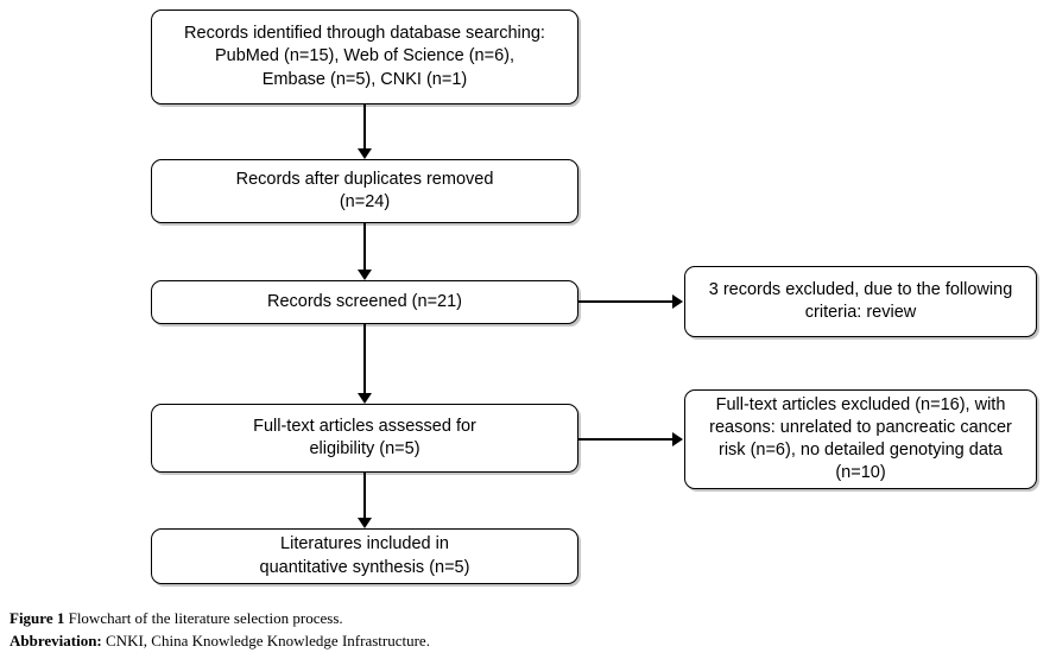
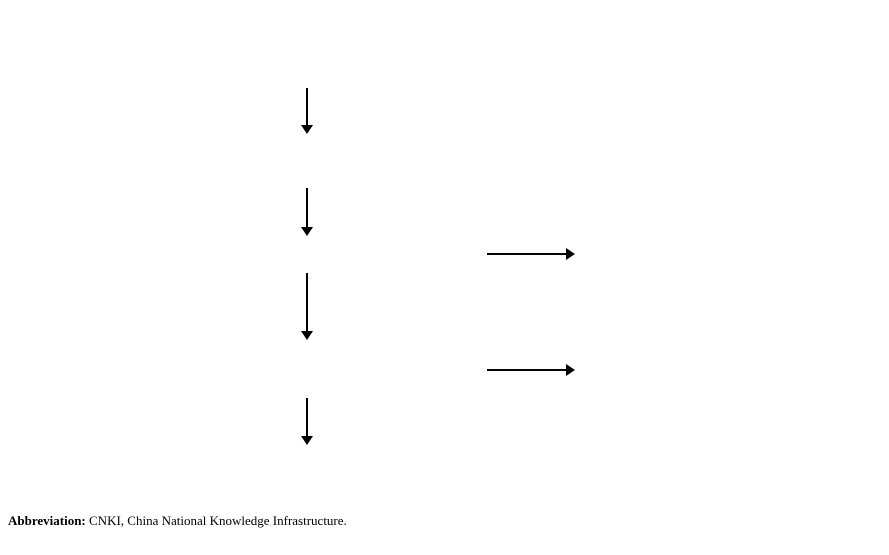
- Records identified through database searching:
- PubMed (n=15), Web of Science (n=6),
- Embase (n=5), CNKI (n=1)
- Records after duplicates removed
- (n=24)
- Records screened (n=21)
- Full-text articles assessed for
- eligibility (n=5)
- Literatures included in
- quantitative synthesis (n=5)
- 3 records excluded, due to the following criteria: review
- Full-text articles excluded (n=16), with reasons: unrelated to pancreatic cancer risk (n=6), no detailed genotying data (n=10)
- Figure 1 Flowchart of the literature selection process.
- Abbreviation: CNKI, China Knowledge Knowledge Infrastructure.
+ Abbreviation: CNKI, China National Knowledge Infrastructure.
